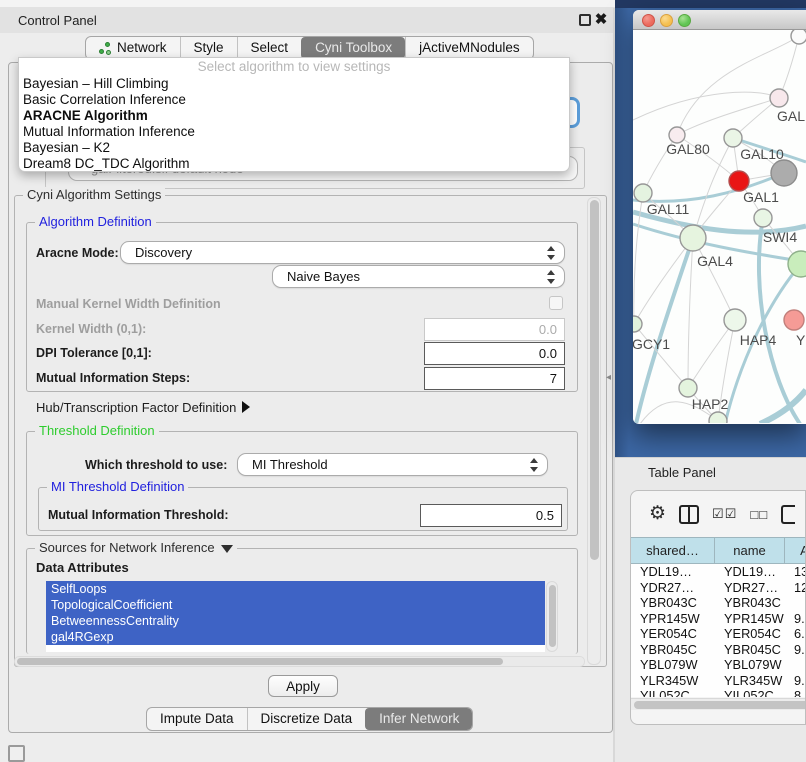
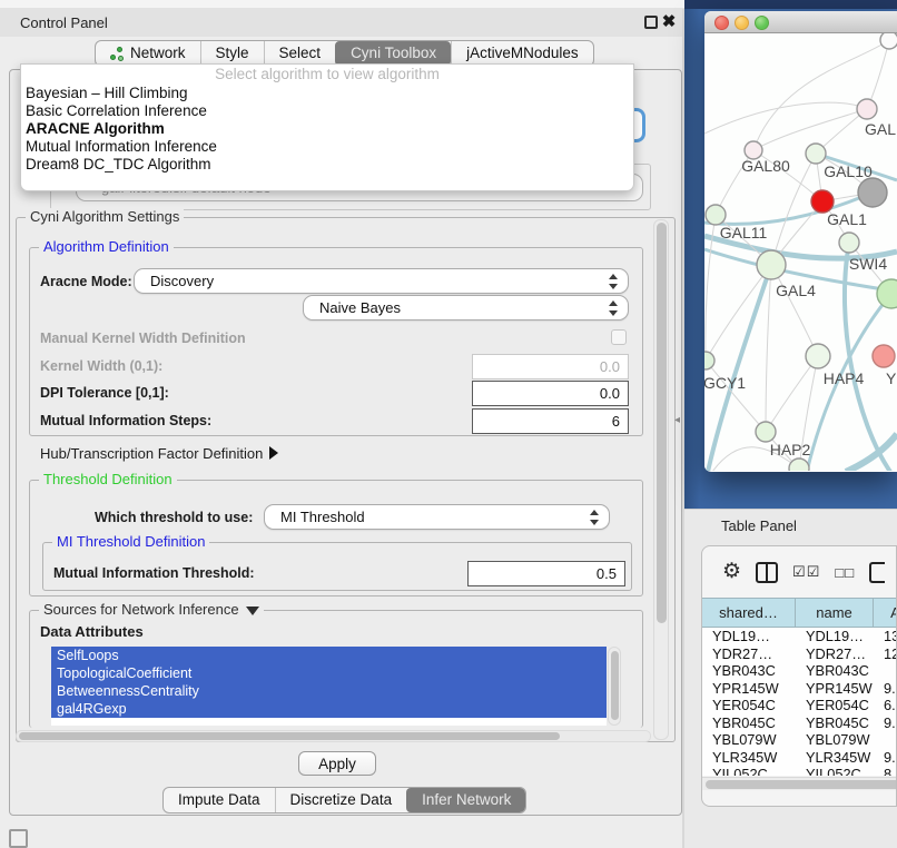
  Control Panel
  ✖
  Network
  Style
  Select
  Cyni Toolbox
  jActiveMNodules
- Select algorithm to view settings
+ Select algorithm to view algorithm
  Bayesian – Hill Climbing
  Basic Correlation Inference
  ARACNE Algorithm
  Mutual Information Inference
- Bayesian – K2
  Dream8 DC_TDC Algorithm
  Cyni Algorithm Settings
  Algorithm Definition
  Aracne Mode:
  Discovery
  Naive Bayes
  Manual Kernel Width Definition
  Kernel Width (0,1):
  0.0
  DPI Tolerance [0,1]:
  0.0
  Mutual Information Steps:
- 7
+ 6
  Hub/Transcription Factor Definition
  Threshold Definition
  Which threshold to use:
  MI Threshold
  MI Threshold Definition
  Mutual Information Threshold:
  0.5
  Sources for Network Inference
  Data Attributes
  SelfLoops
  TopologicalCoefficient
  BetweennessCentrality
  gal4RGexp
  Apply
  Impute Data
  Discretize Data
  Infer Network
  ◂
  GAL
  GAL80
  GAL10
  GAL1
  GAL11
  SWI4
  GAL4
  GCY1
  HAP4
  Y
  HAP2
  Table Panel
  ⚙
  ☑☑
  □□
  shared…
  name
  A
  YDL19…
  YDL19…
  13
  YDR27…
  YDR27…
  12
  YBR043C
  YBR043C
  YPR145W
  YPR145W
  9.
  YER054C
  YER054C
  6.
  YBR045C
  YBR045C
  9.
  YBL079W
  YBL079W
  YLR345W
  YLR345W
  9.
  YIL052C
  YIL052C
  8
